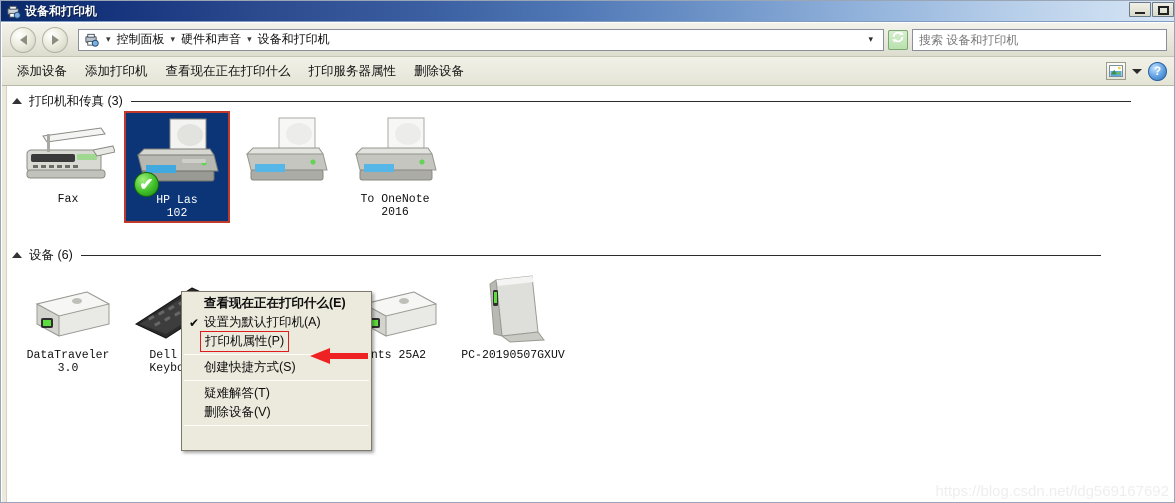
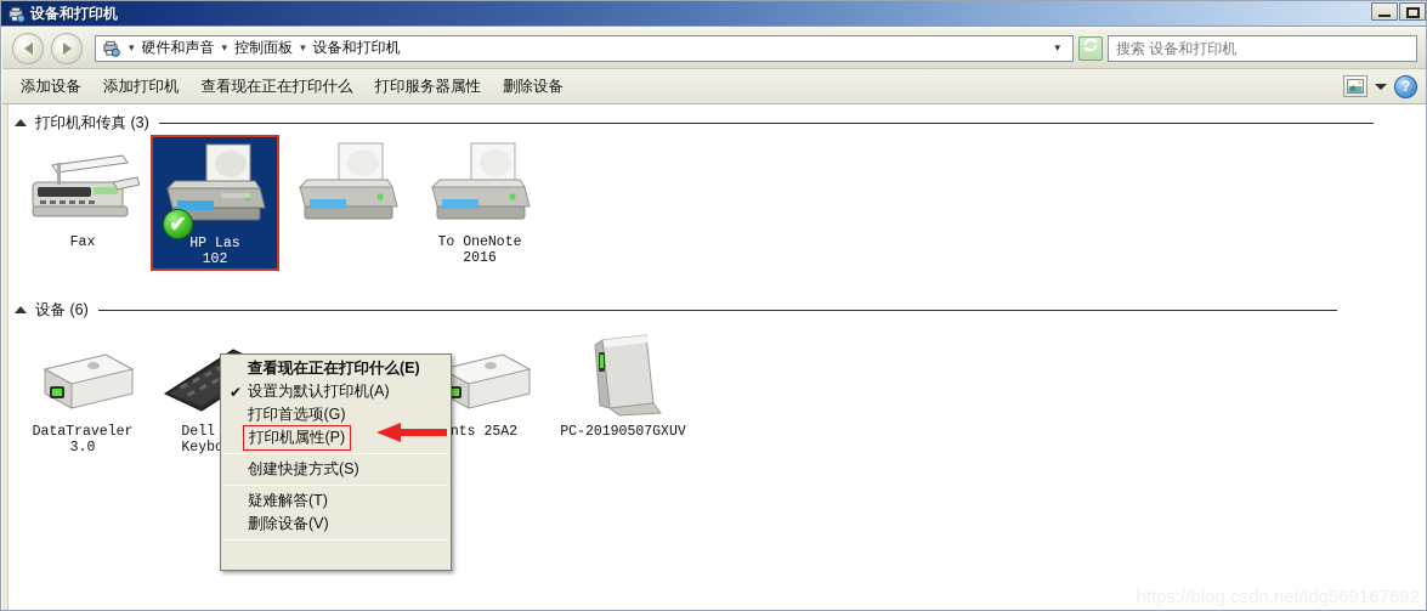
  设备和打印机
  ▾
- 控制面板
+ 硬件和声音
  ▾
- 硬件和声音
+ 控制面板
  ▾
  设备和打印机
  ▾
  搜索 设备和打印机
  添加设备
  添加打印机
  查看现在正在打印什么
  打印服务器属性
  删除设备
  ?
  打印机和传真 (3)
  Fax
  ✔
  HP Las
  102
  To OneNote
  2016
  设备 (6)
  DataTraveler
  3.0
  nts 25A2
  PC-20190507GXUV
  查看现在正在打印什么(E)
  ✔
  设置为默认打印机(A)
+ 打印首选项(G)
  打印机属性(P)
  创建快捷方式(S)
  疑难解答(T)
  删除设备(V)
